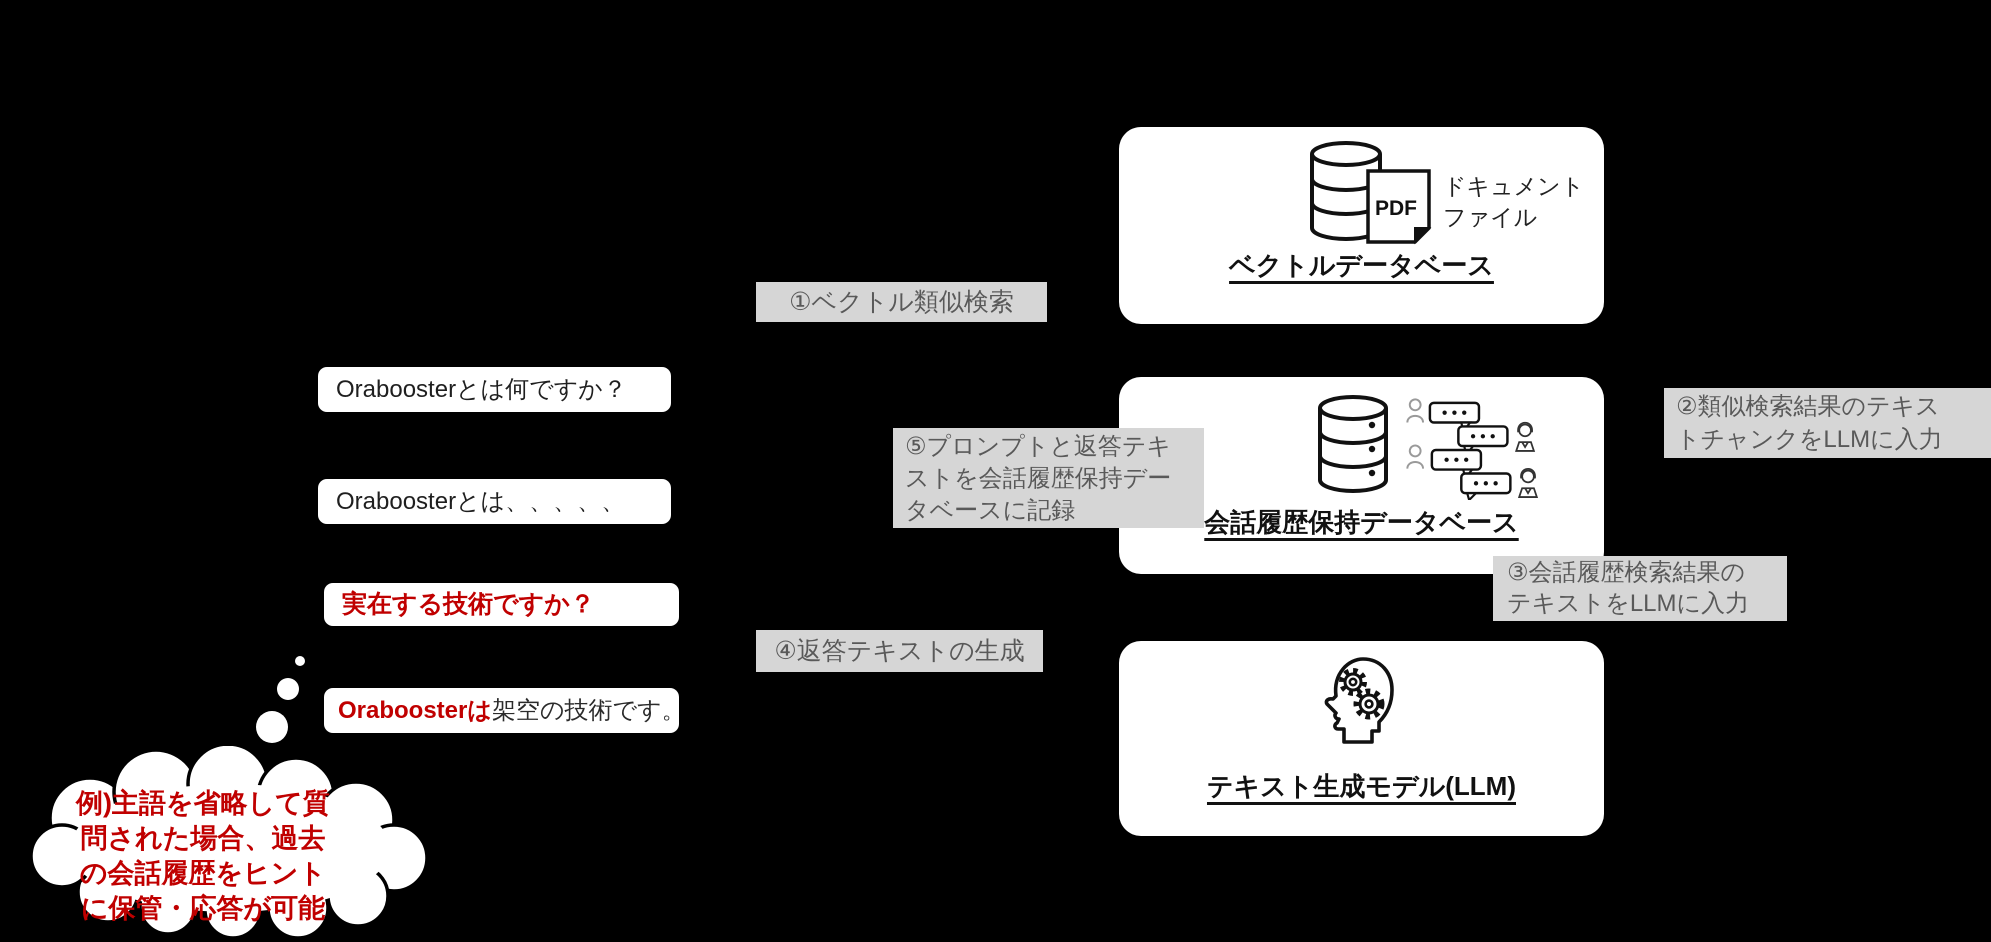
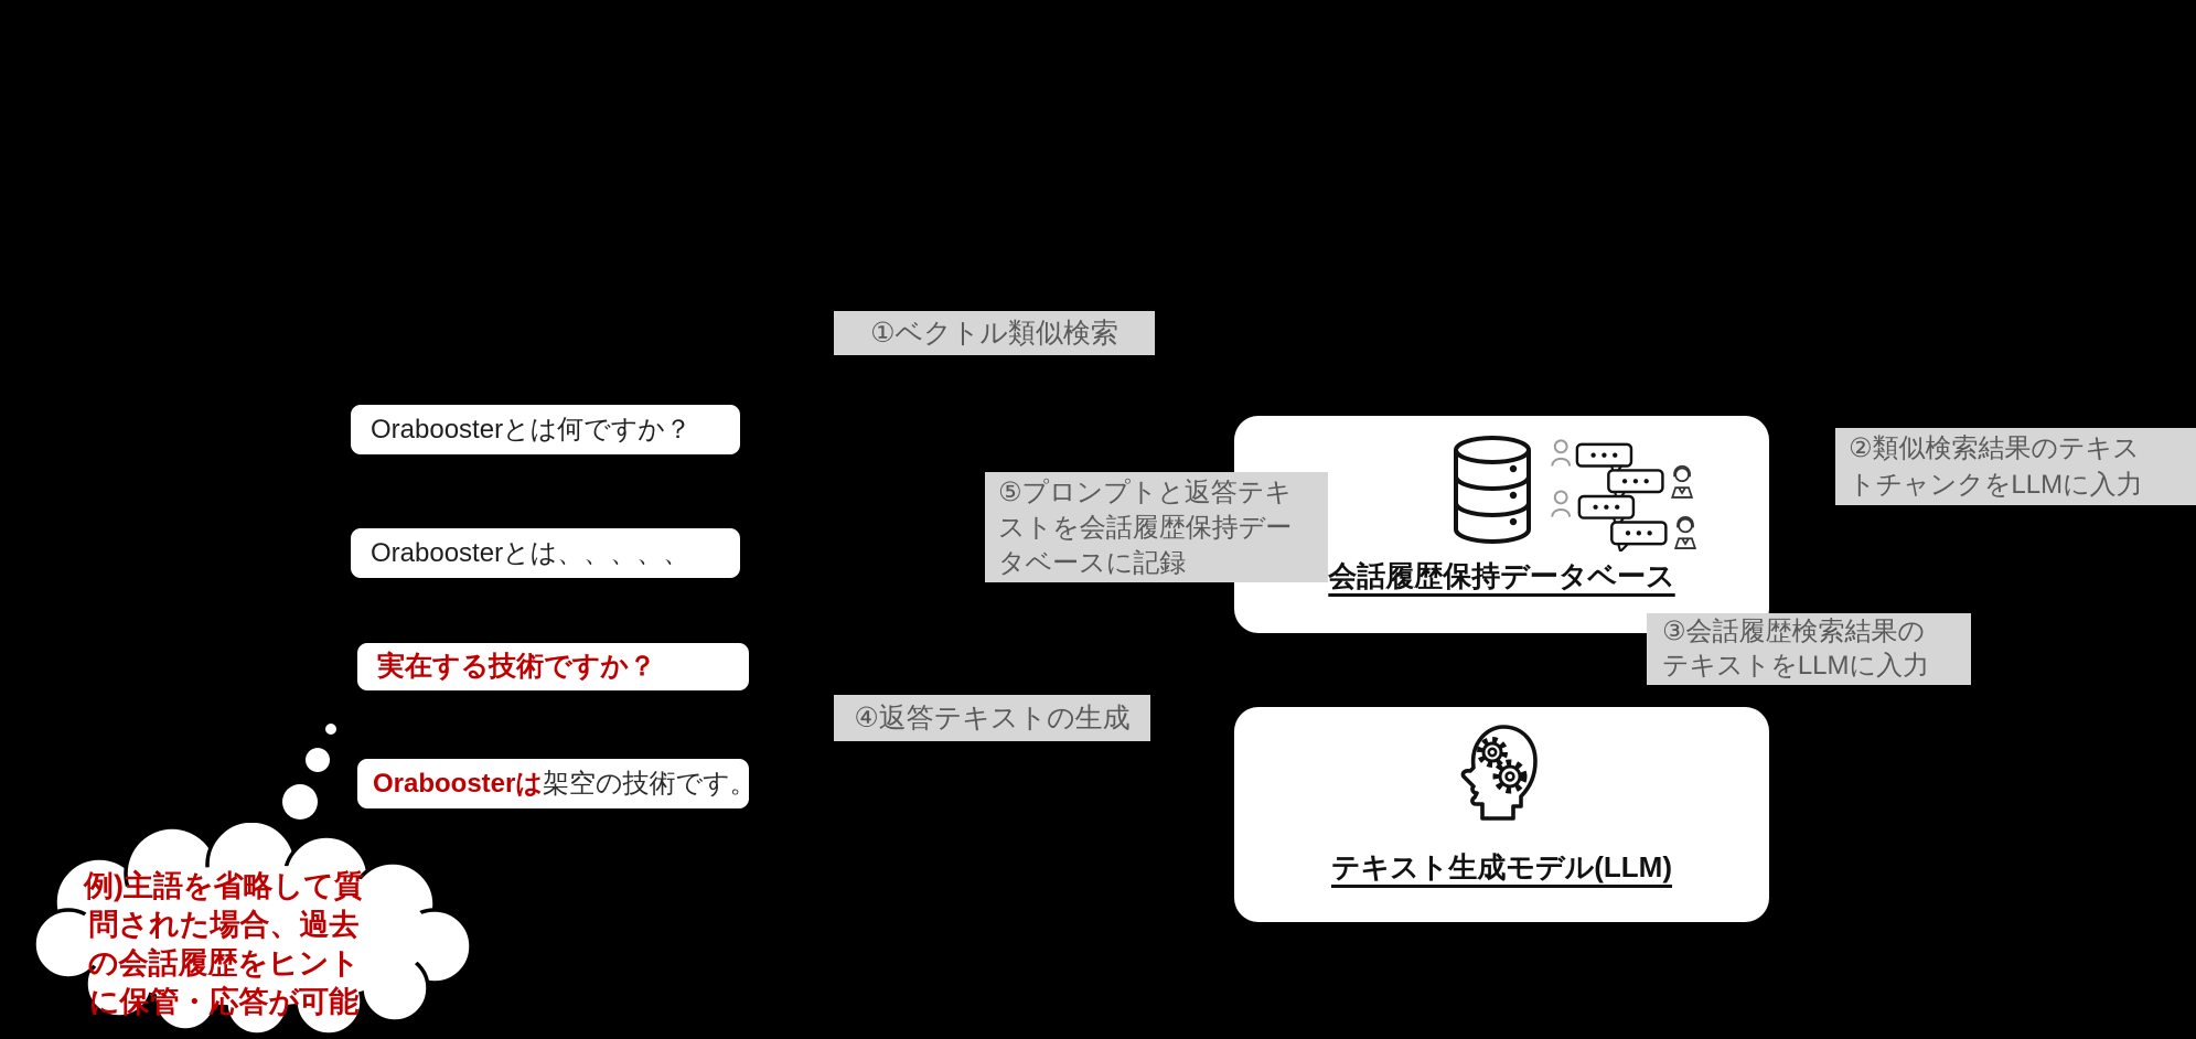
- PDF
- ドキュメント
- ファイル
- ベクトルデータベース
  会話履歴保持データベース
  テキスト生成モデル(LLM)
  Oraboosterとは何ですか？
  Oraboosterとは、、、、、
  実在する技術ですか？
  Oraboosterは
  架空の技術です。
  ①ベクトル類似検索
  ②類似検索結果のテキス
  トチャンクをLLMに入力
  ③会話履歴検索結果の
  テキストをLLMに入力
  ④返答テキストの生成
  ⑤プロンプトと返答テキ
  ストを会話履歴保持デー
  タベースに記録
  例)主語を省略して質
  問された場合、過去
  の会話履歴をヒント
  に保管・応答が可能
